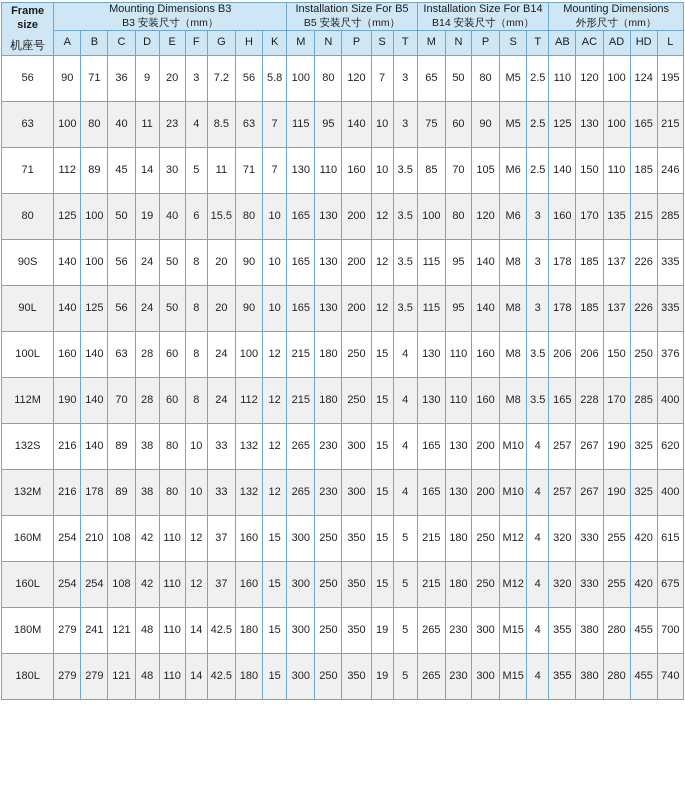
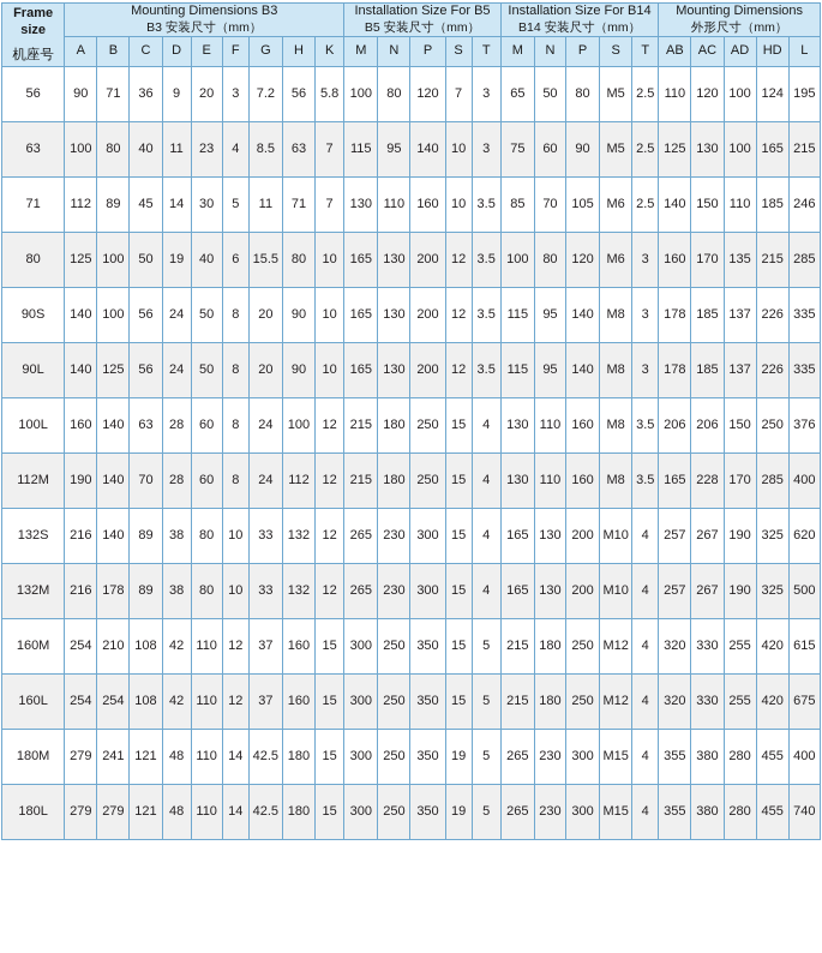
  Frame size机座号	Mounting Dimensions B3B3 安装尺寸（mm）	Installation Size For B5B5 安装尺寸（mm）	Installation Size For B14B14 安装尺寸（mm）	Mounting Dimensions外形尺寸（mm）
  A	B	C	D	E	F	G	H	K	M	N	P	S	T	M	N	P	S	T	AB	AC	AD	HD	L
  56	90	71	36	9	20	3	7.2	56	5.8	100	80	120	7	3	65	50	80	M5	2.5	110	120	100	124	195
  63	100	80	40	11	23	4	8.5	63	7	115	95	140	10	3	75	60	90	M5	2.5	125	130	100	165	215
  71	112	89	45	14	30	5	11	71	7	130	110	160	10	3.5	85	70	105	M6	2.5	140	150	110	185	246
  80	125	100	50	19	40	6	15.5	80	10	165	130	200	12	3.5	100	80	120	M6	3	160	170	135	215	285
  90S	140	100	56	24	50	8	20	90	10	165	130	200	12	3.5	115	95	140	M8	3	178	185	137	226	335
  90L	140	125	56	24	50	8	20	90	10	165	130	200	12	3.5	115	95	140	M8	3	178	185	137	226	335
  100L	160	140	63	28	60	8	24	100	12	215	180	250	15	4	130	110	160	M8	3.5	206	206	150	250	376
  112M	190	140	70	28	60	8	24	112	12	215	180	250	15	4	130	110	160	M8	3.5	165	228	170	285	400
  132S	216	140	89	38	80	10	33	132	12	265	230	300	15	4	165	130	200	M10	4	257	267	190	325	620
- 132M	216	178	89	38	80	10	33	132	12	265	230	300	15	4	165	130	200	M10	4	257	267	190	325	400
+ 132M	216	178	89	38	80	10	33	132	12	265	230	300	15	4	165	130	200	M10	4	257	267	190	325	500
  160M	254	210	108	42	110	12	37	160	15	300	250	350	15	5	215	180	250	M12	4	320	330	255	420	615
  160L	254	254	108	42	110	12	37	160	15	300	250	350	15	5	215	180	250	M12	4	320	330	255	420	675
- 180M	279	241	121	48	110	14	42.5	180	15	300	250	350	19	5	265	230	300	M15	4	355	380	280	455	700
+ 180M	279	241	121	48	110	14	42.5	180	15	300	250	350	19	5	265	230	300	M15	4	355	380	280	455	400
  180L	279	279	121	48	110	14	42.5	180	15	300	250	350	19	5	265	230	300	M15	4	355	380	280	455	740
